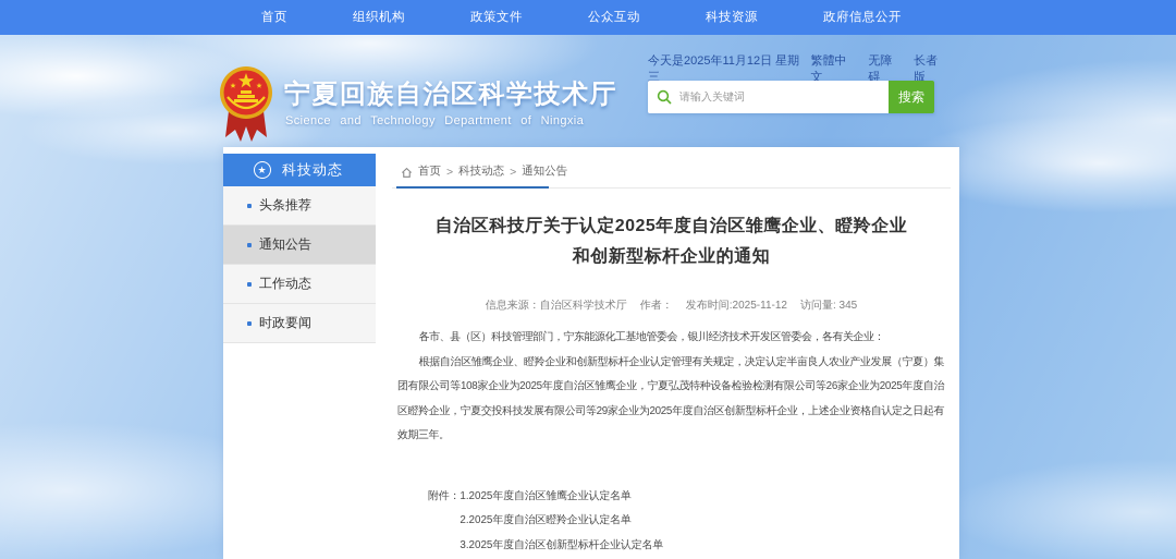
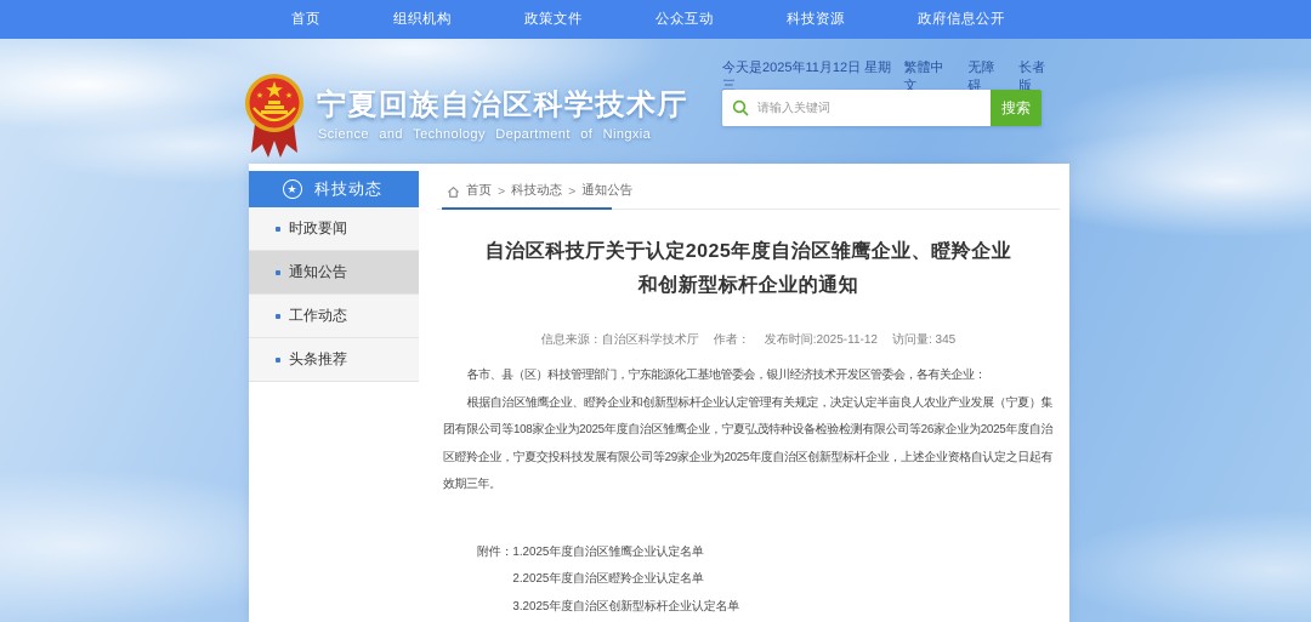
  首页
  组织机构
  政策文件
  公众互动
  科技资源
  政府信息公开
  宁夏回族自治区科学技术厅
  Science and Technology Department of Ningxia
  今天是2025年11月12日 星期三
  繁體中文
  无障碍
  长者版
  请输入关键词
  搜索
  ★
  科技动态
- 头条推荐
+ 时政要闻
  通知公告
  工作动态
- 时政要闻
+ 头条推荐
  首页
  >
  科技动态
  >
  通知公告
  自治区科技厅关于认定2025年度自治区雏鹰企业、瞪羚企业
  和创新型标杆企业的通知
  信息来源：自治区科学技术厅
  作者：
  发布时间:2025-11-12
  访问量: 345
  各市、县（区）科技管理部门，宁东能源化工基地管委会，银川经济技术开发区管委会，各有关企业：
  根据自治区雏鹰企业、瞪羚企业和创新型标杆企业认定管理有关规定，决定认定半亩良人农业产业发展（宁夏）集团有限公司等108家企业为2025年度自治区雏鹰企业，宁夏弘茂特种设备检验检测有限公司等26家企业为2025年度自治区瞪羚企业，宁夏交投科技发展有限公司等29家企业为2025年度自治区创新型标杆企业，上述企业资格自认定之日起有效期三年。
  附件：
  1.2025年度自治区雏鹰企业认定名单
  2.2025年度自治区瞪羚企业认定名单
  3.2025年度自治区创新型标杆企业认定名单
